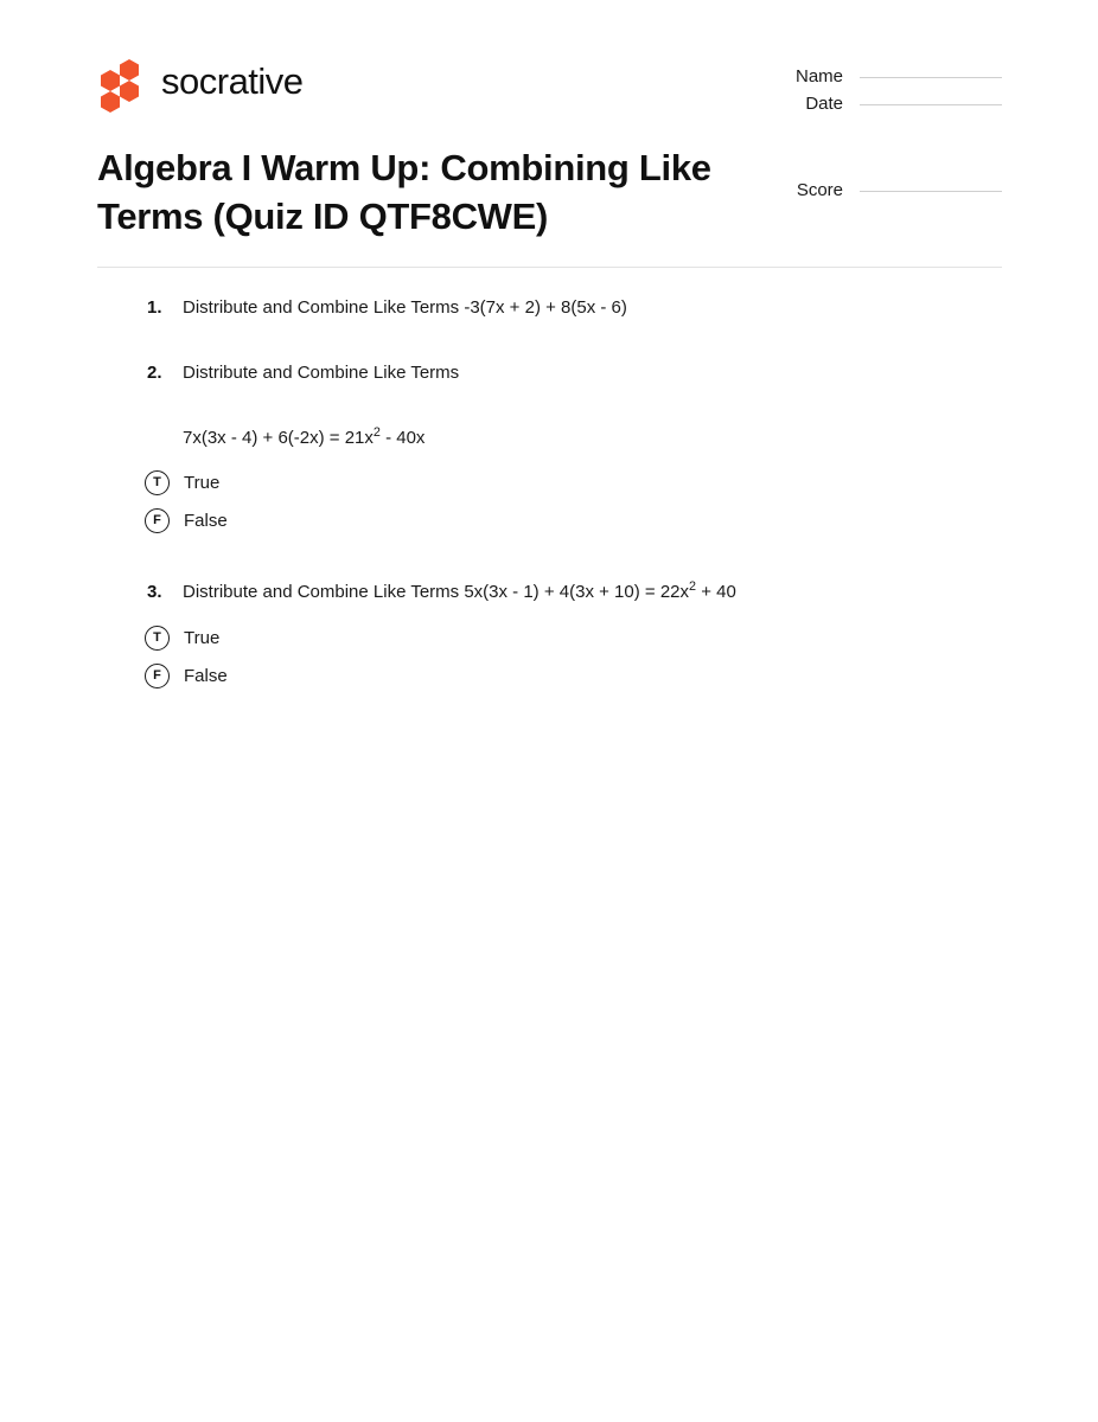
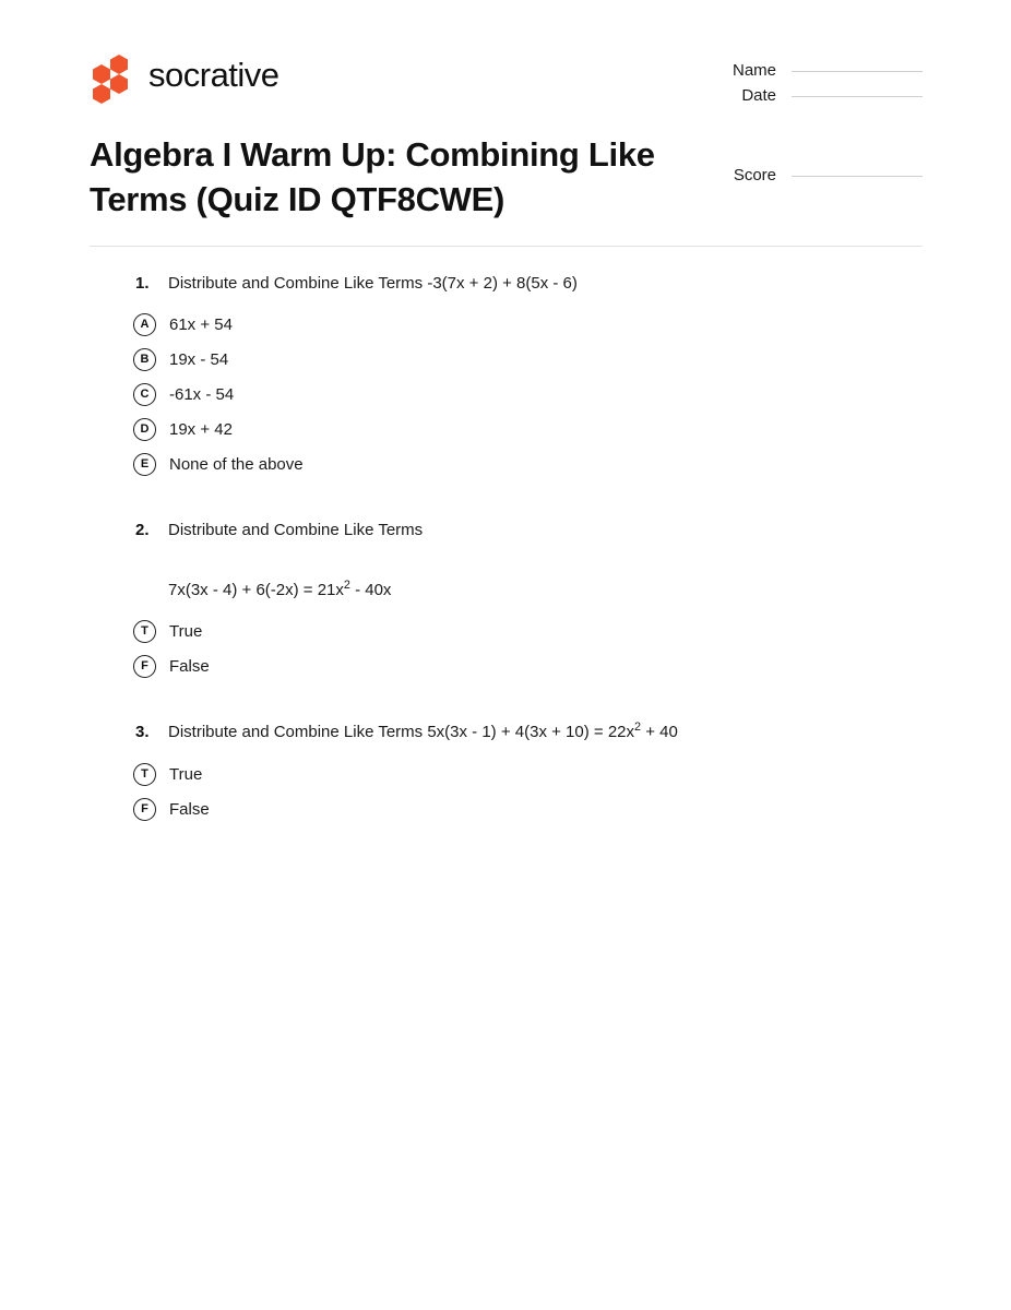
  socrative
  Name
  Date
  Score
  Algebra I Warm Up: Combining Like Terms (Quiz ID QTF8CWE)
  1.
  Distribute and Combine Like Terms -3(7x + 2) + 8(5x - 6)
+ A
+ 61x + 54
+ B
+ 19x - 54
+ C
+ -61x - 54
+ D
+ 19x + 42
+ E
+ None of the above
  2.
  Distribute and Combine Like Terms
  7x(3x - 4) + 6(-2x) = 21x2 - 40x
  T
  True
  F
  False
  3.
  Distribute and Combine Like Terms 5x(3x - 1) + 4(3x + 10) = 22x2 + 40
  T
  True
  F
  False
